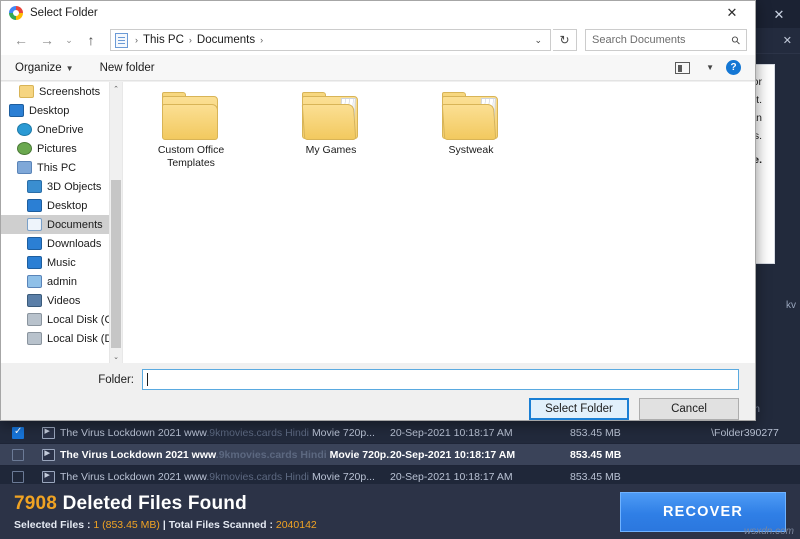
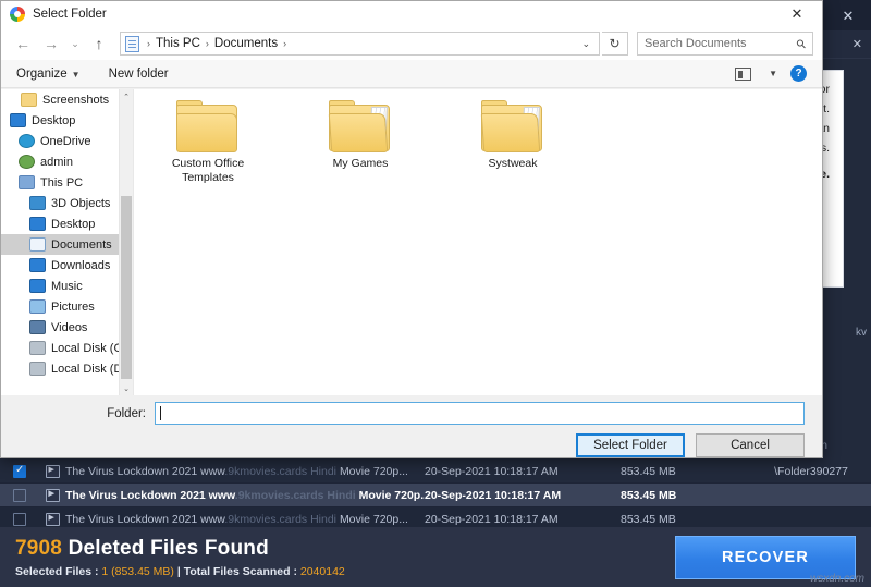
  ✕
  ✕
  kv
  The Virus Lockdown 2021 www.9kmovies.cards Hindi Movie 720p...
  20-Sep-2021 10:18:17 AM
  853.45 MB
  \Folder390277
  The Virus Lockdown 2021 www.9kmovies.cards Hindi Movie 720p.
  20-Sep-2021 10:18:17 AM
  853.45 MB
  The Virus Lockdown 2021 www.9kmovies.cards Hindi Movie 720p...
  20-Sep-2021 10:18:17 AM
  853.45 MB
  7908 Deleted Files Found
  Selected Files : 1 (853.45 MB) | Total Files Scanned : 2040142
  RECOVER
  wsxdn.com
  Select Folder
  ✕
  ←
  →
  ⌄
  ↑
  ›
  This PC
  ›
  Documents
  ›
  ⌄
  ↻
  Search Documents
  Organize ▼
  New folder
  ▼
  ?
  Screenshots
  Desktop
  OneDrive
- Pictures
+ admin
  This PC
  3D Objects
  Desktop
  Documents
  Downloads
  Music
- admin
+ Pictures
  Videos
  Local Disk (
  Local Disk (
  Custom Office Templates
  My Games
  Systweak
  Folder:
  Select Folder
  Cancel
